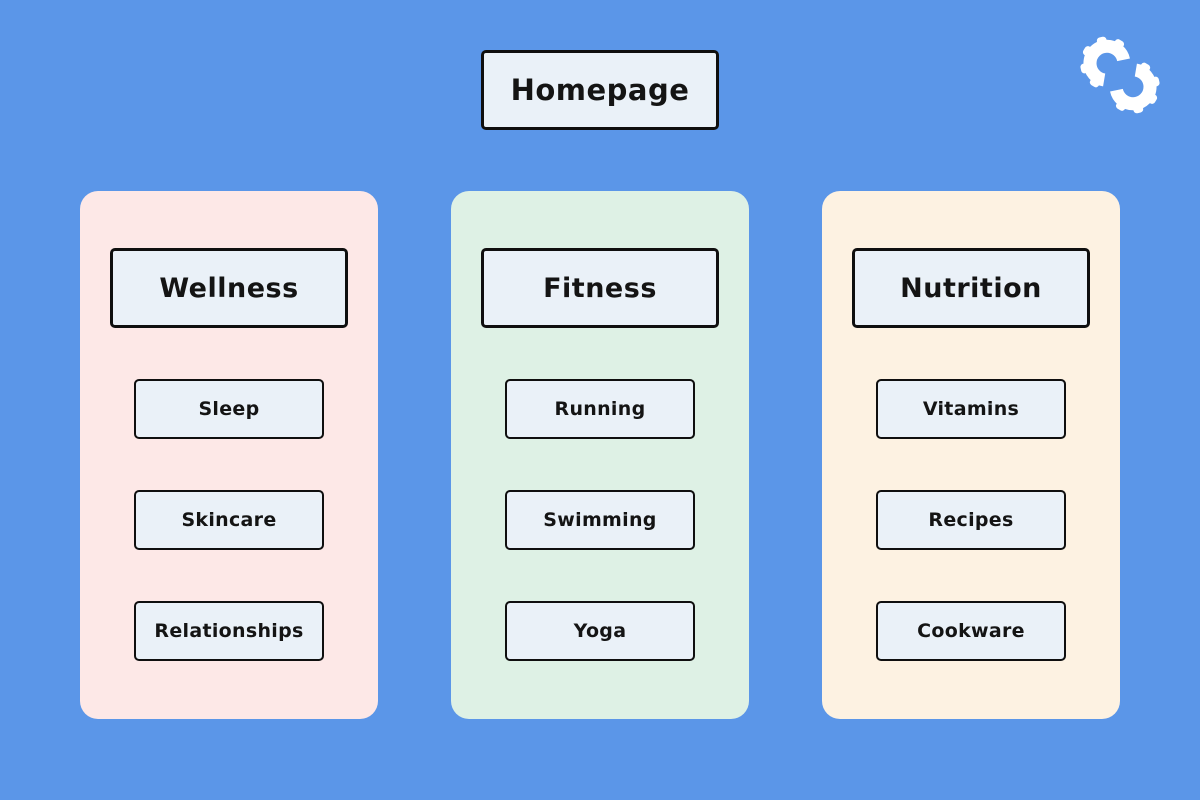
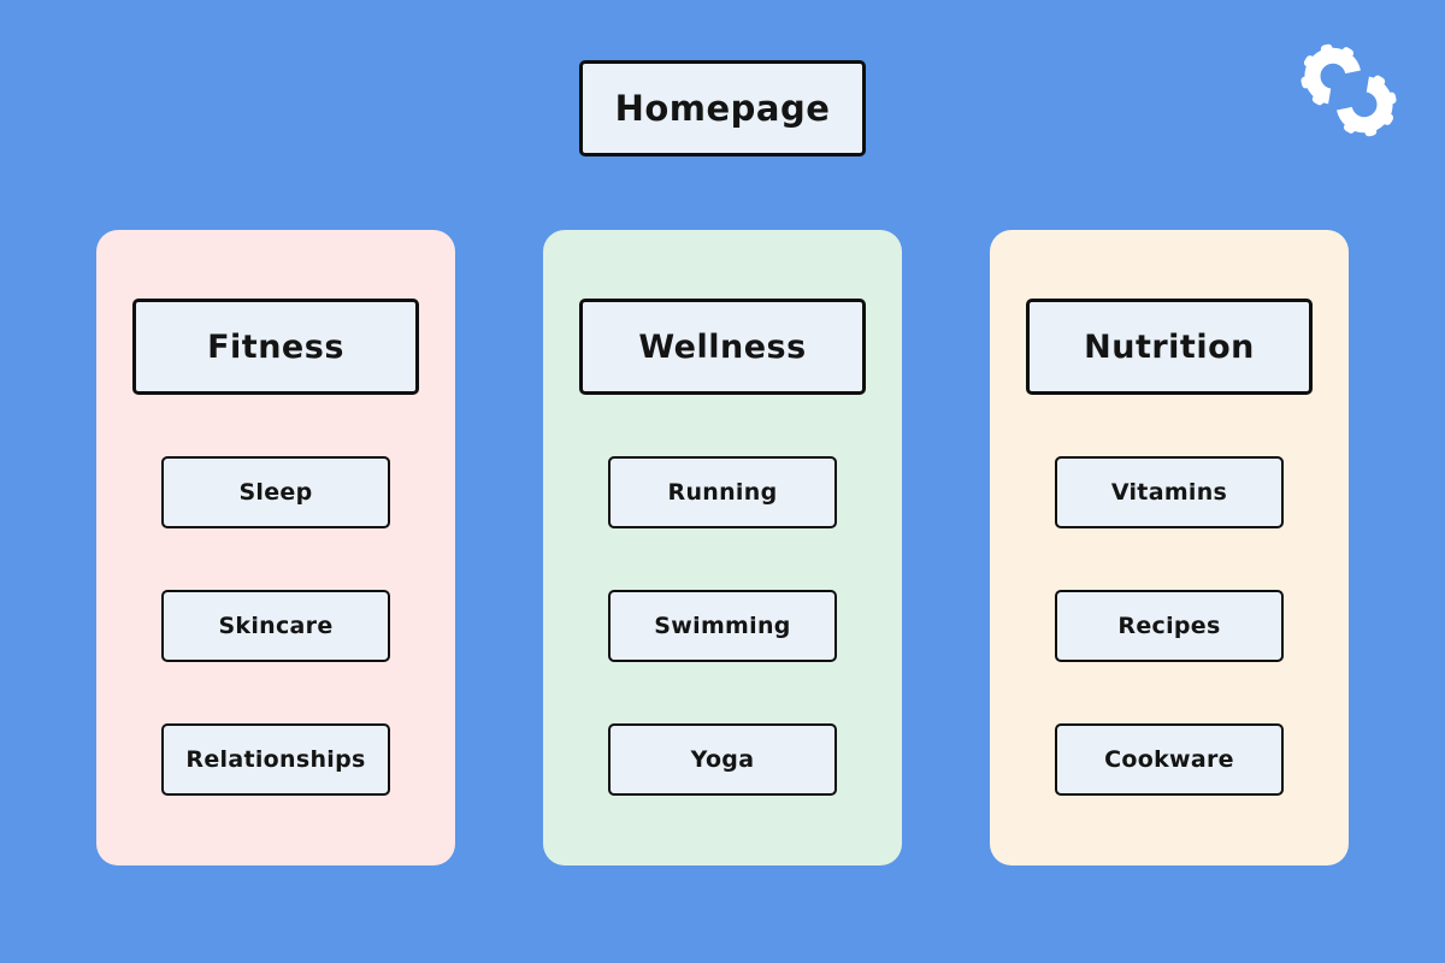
  Homepage
- Wellness
+ Fitness
  Sleep
  Skincare
  Relationships
- Fitness
+ Wellness
  Running
  Swimming
  Yoga
  Nutrition
  Vitamins
  Recipes
  Cookware
